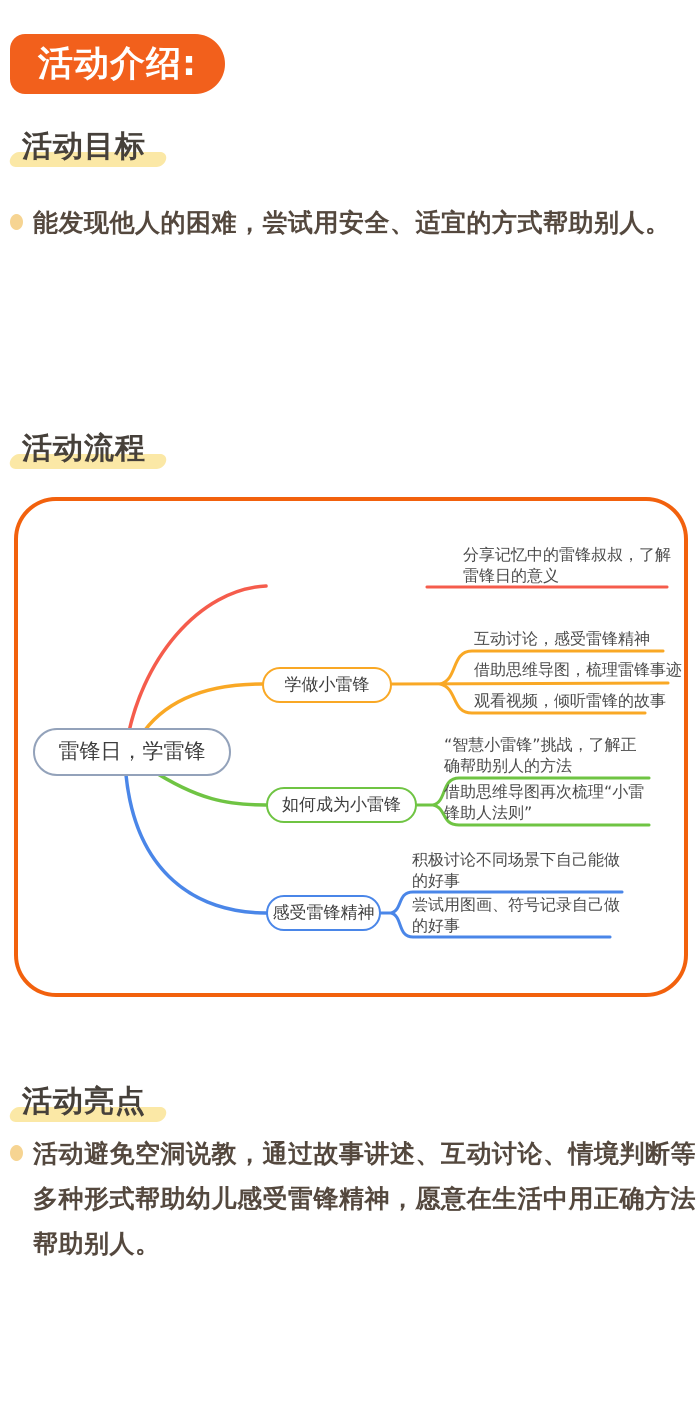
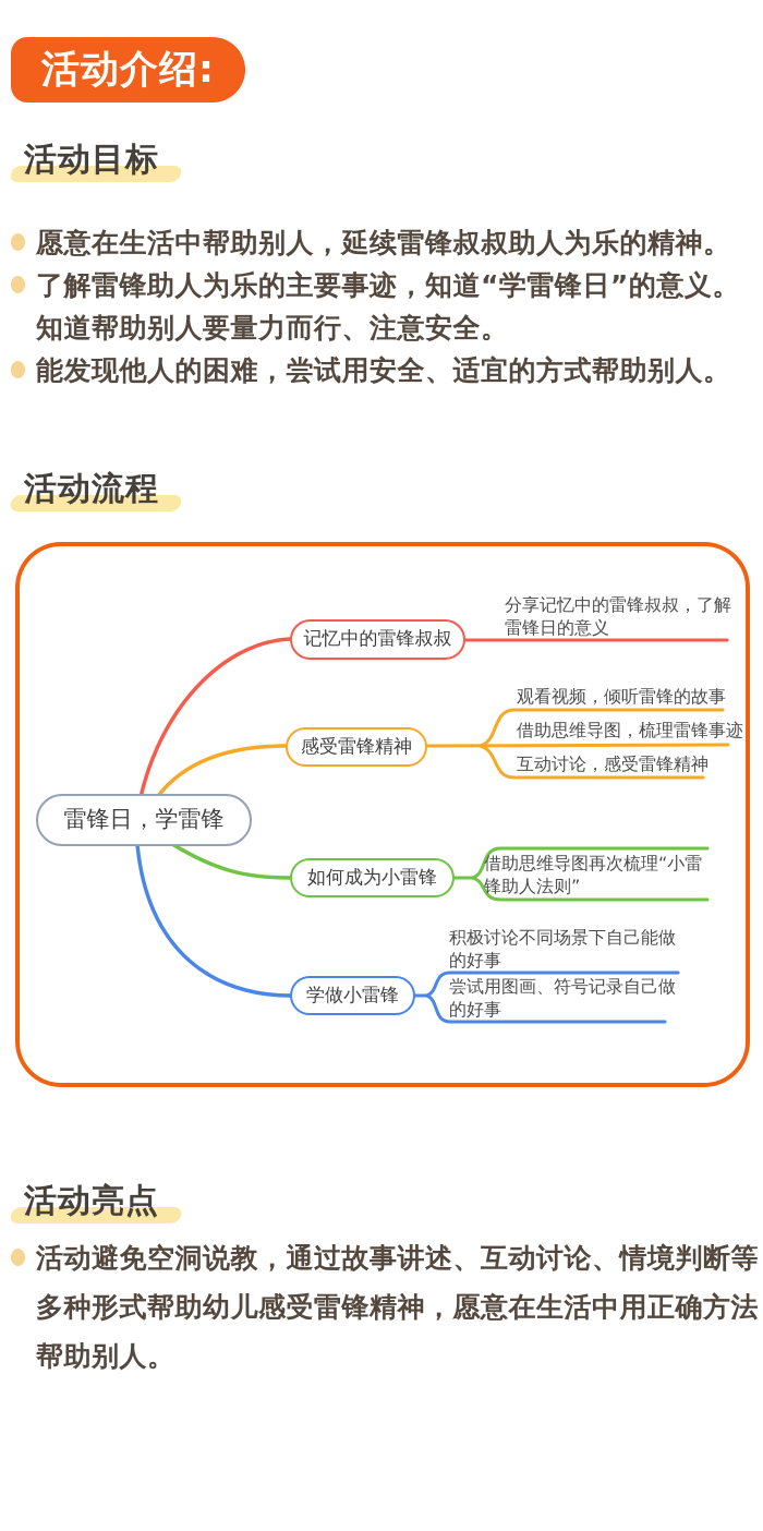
  活动介绍:
  活动目标
+ 愿意在生活中帮助别人，延续雷锋叔叔助人为乐的精神。
+ 了解雷锋助人为乐的主要事迹，知道“学雷锋日”的意义。
+ 知道帮助别人要量力而行、注意安全。
  能发现他人的困难，尝试用安全、适宜的方式帮助别人。
  活动流程
  雷锋日，学雷锋
+ 记忆中的雷锋叔叔
- 学做小雷锋
+ 感受雷锋精神
  如何成为小雷锋
- 感受雷锋精神
+ 学做小雷锋
  分享记忆中的雷锋叔叔，了解
  雷锋日的意义
- 互动讨论，感受雷锋精神
+ 观看视频，倾听雷锋的故事
  借助思维导图，梳理雷锋事迹
- 观看视频，倾听雷锋的故事
+ 互动讨论，感受雷锋精神
- “智慧小雷锋”挑战，了解正
- 确帮助别人的方法
  借助思维导图再次梳理“小雷
  锋助人法则”
  积极讨论不同场景下自己能做
  的好事
  尝试用图画、符号记录自己做
  的好事
  活动亮点
  活动避免空洞说教，通过故事讲述、互动讨论、情境判断等
  多种形式帮助幼儿感受雷锋精神，愿意在生活中用正确方法
  帮助别人。
